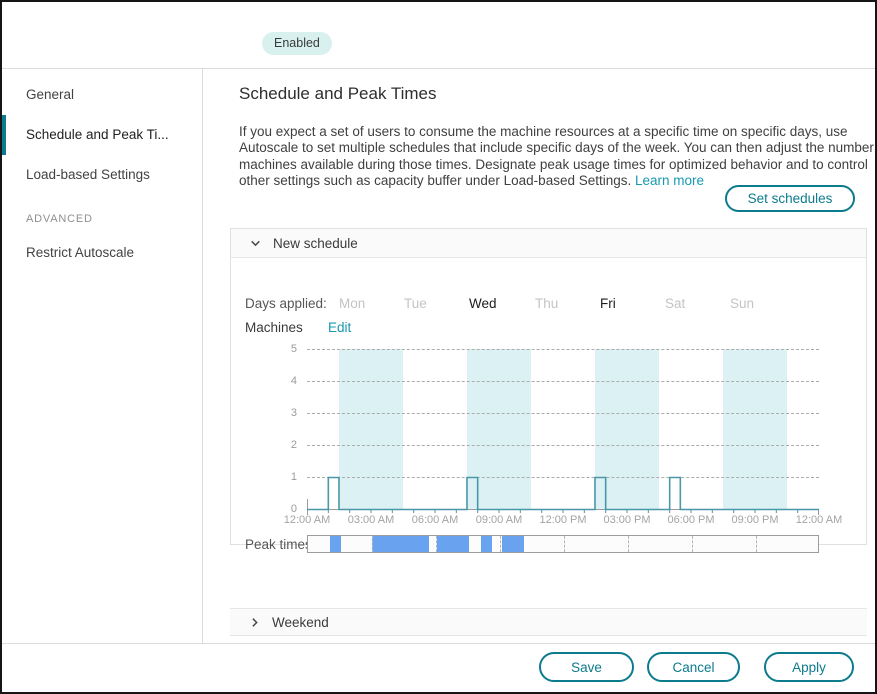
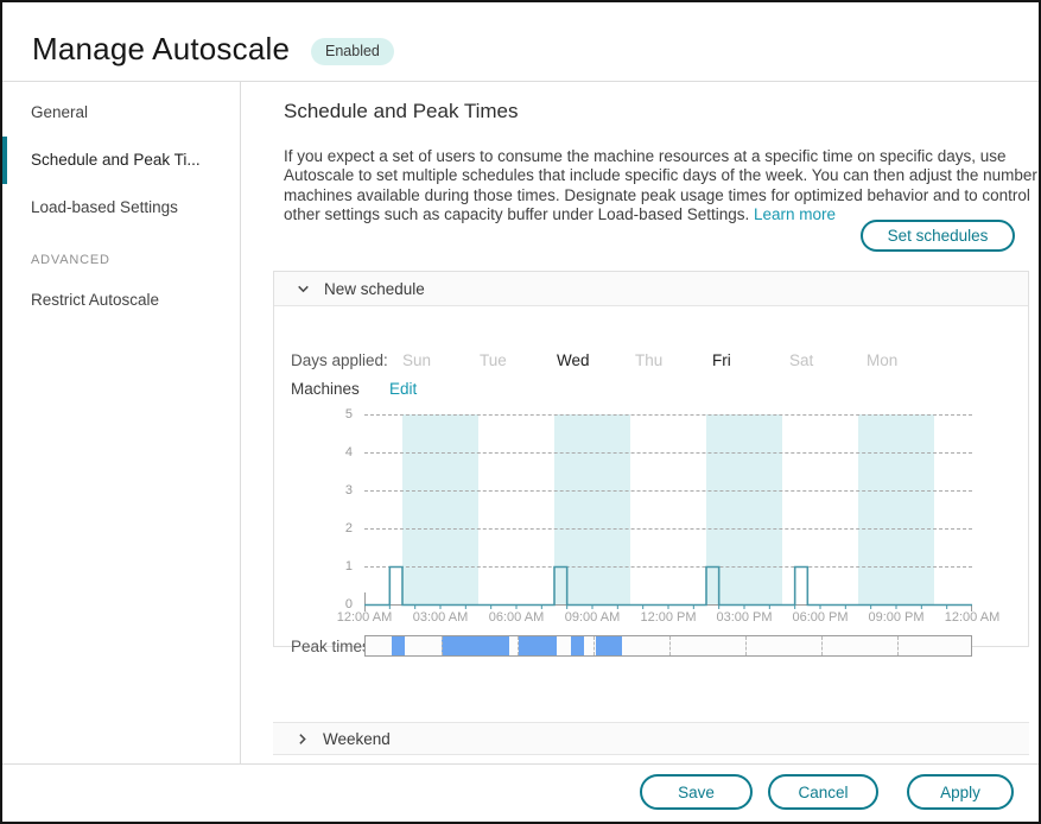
+ Manage Autoscale
  Enabled
  General
  Schedule and Peak Ti...
  Load-based Settings
  ADVANCED
  Restrict Autoscale
  Schedule and Peak Times
  If you expect a set of users to consume the machine resources at a specific time on specific days, use Autoscale to set multiple schedules that include specific days of the week. You can then adjust the number machines available during those times. Designate peak usage times for optimized behavior and to control other settings such as capacity buffer under Load-based Settings. Learn more
  Set schedules
  New schedule
  Days applied:
- Mon
+ Sun
  Tue
  Wed
  Thu
  Fri
  Sat
- Sun
+ Mon
  Machines
  Edit
  0
  1
  2
  3
  4
  5
  12:00 AM
  03:00 AM
  06:00 AM
  09:00 AM
  12:00 PM
  03:00 PM
  06:00 PM
  09:00 PM
  12:00 AM
  Peak time
  Weekend
  Save
  Cancel
  Apply
